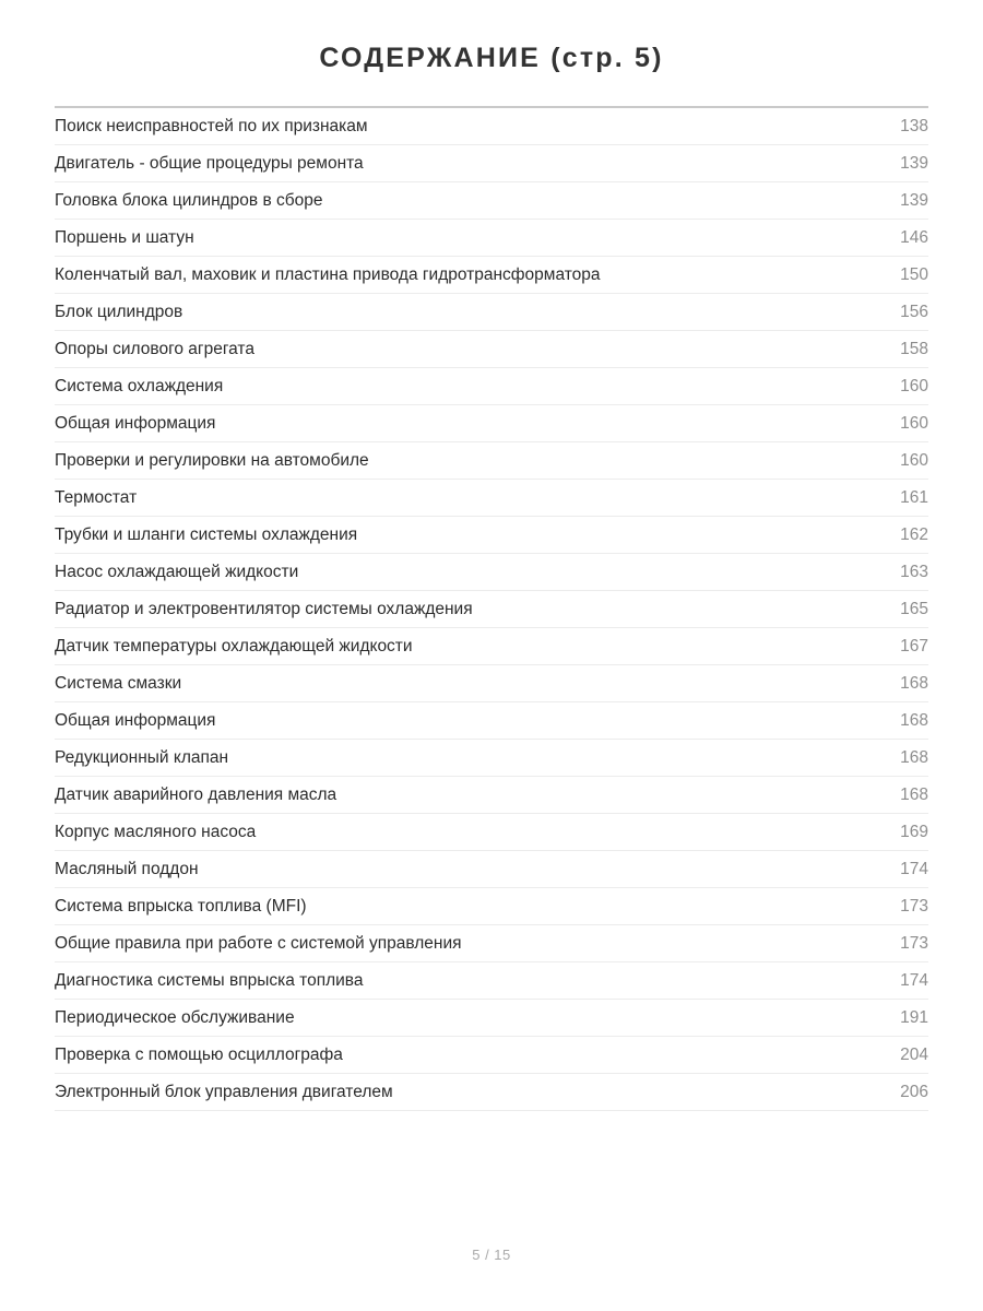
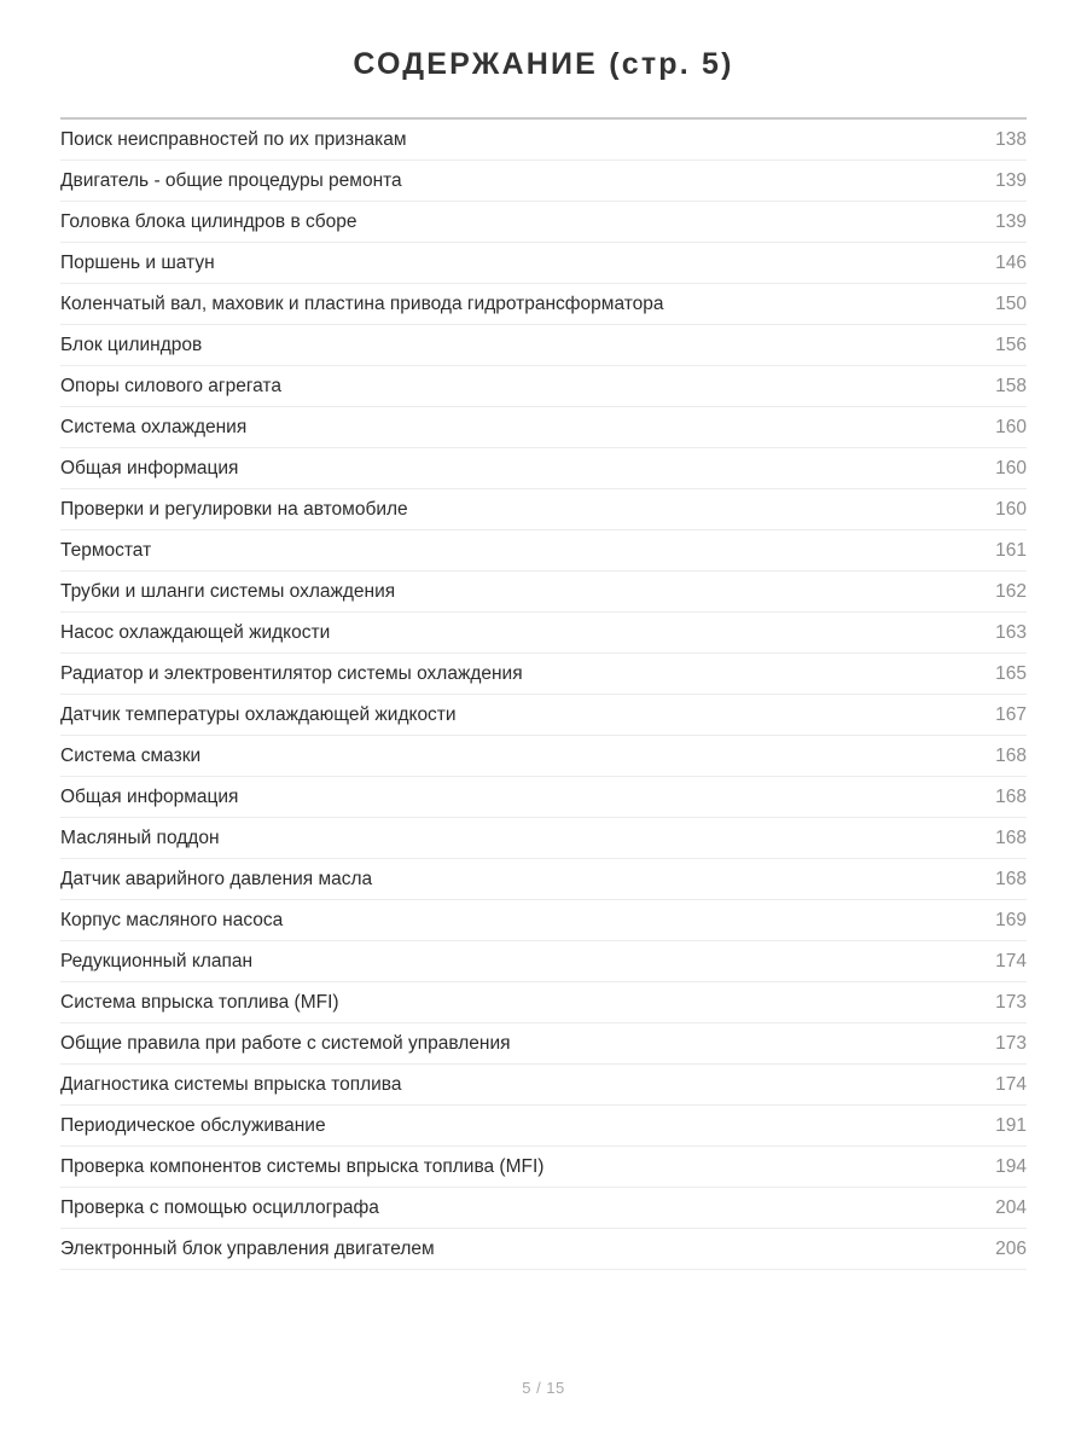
  СОДЕРЖАНИЕ (стр. 5)
  Поиск неисправностей по их признакам
  138
  Двигатель - общие процедуры ремонта
  139
  Головка блока цилиндров в сборе
  139
  Поршень и шатун
  146
  Коленчатый вал, маховик и пластина привода гидротрансформатора
  150
  Блок цилиндров
  156
  Опоры силового агрегата
  158
  Система охлаждения
  160
  Общая информация
  160
  Проверки и регулировки на автомобиле
  160
  Термостат
  161
  Трубки и шланги системы охлаждения
  162
  Насос охлаждающей жидкости
  163
  Радиатор и электровентилятор системы охлаждения
  165
  Датчик температуры охлаждающей жидкости
  167
  Система смазки
  168
  Общая информация
  168
- Редукционный клапан
+ Масляный поддон
  168
  Датчик аварийного давления масла
  168
  Корпус масляного насоса
  169
- Масляный поддон
+ Редукционный клапан
  174
  Система впрыска топлива (MFI)
  173
  Общие правила при работе с системой управления
  173
  Диагностика системы впрыска топлива
  174
  Периодическое обслуживание
  191
+ Проверка компонентов системы впрыска топлива (MFI)
+ 194
  Проверка с помощью осциллографа
  204
  Электронный блок управления двигателем
  206
  5 / 15
